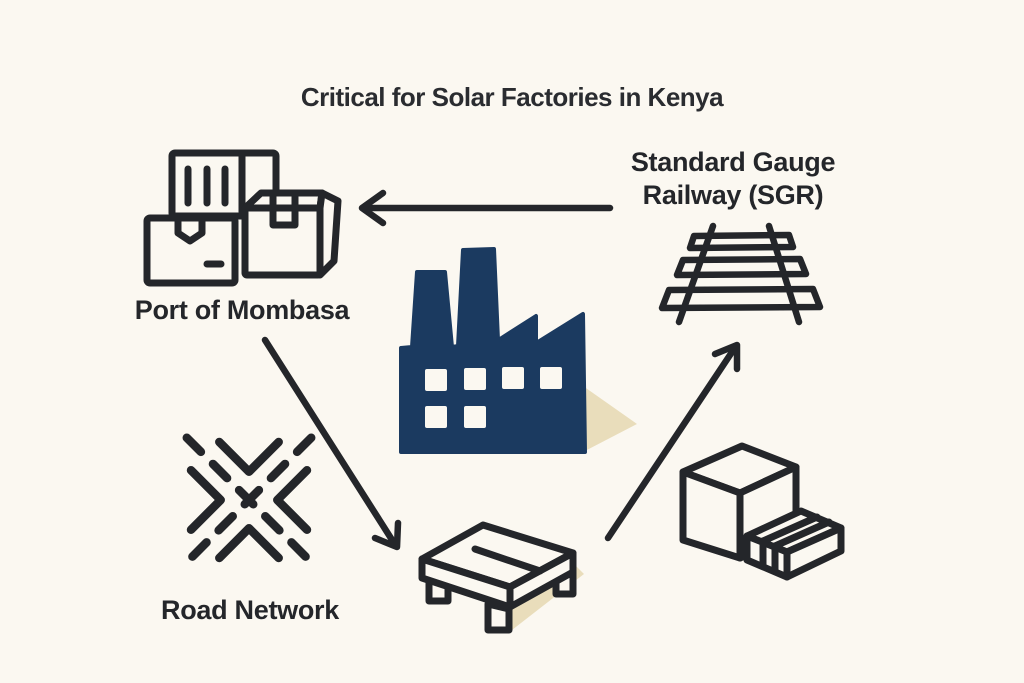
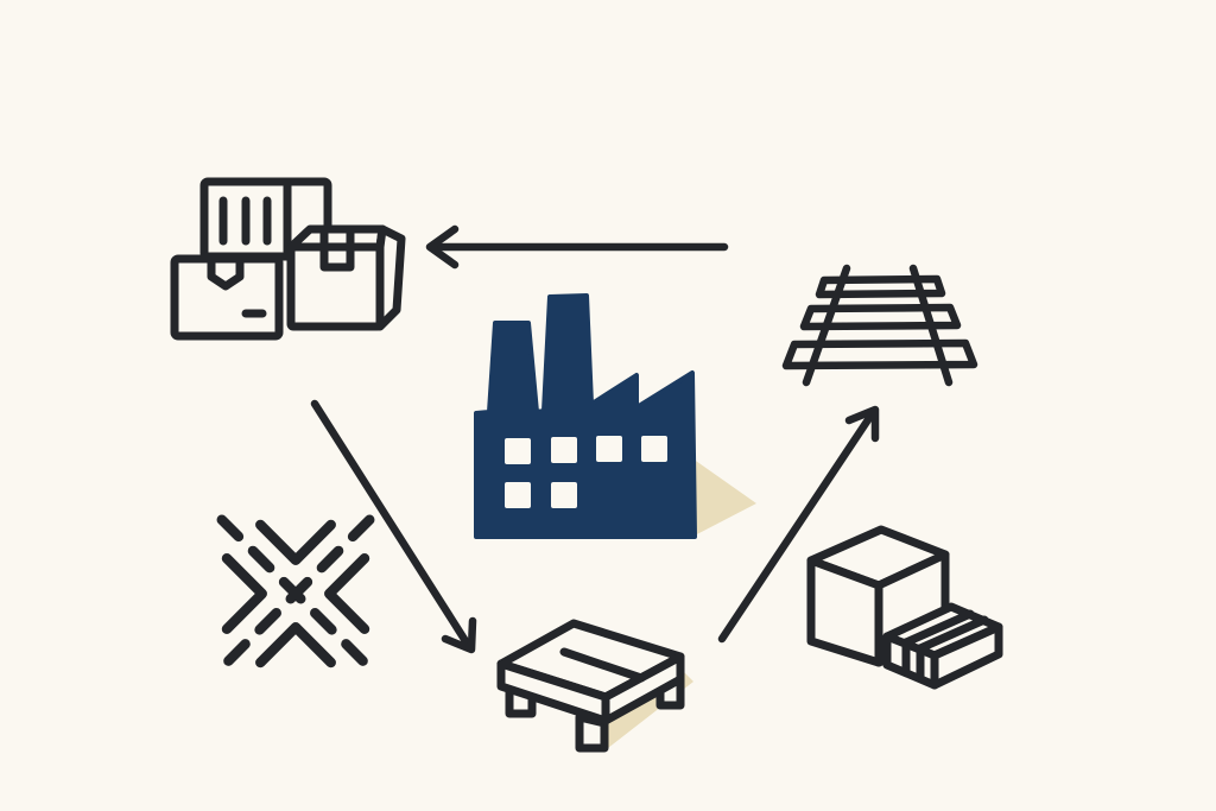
- Critical for Solar Factories in Kenya
- Port of Mombasa
- Standard Gauge Railway (SGR)
- Road Network
